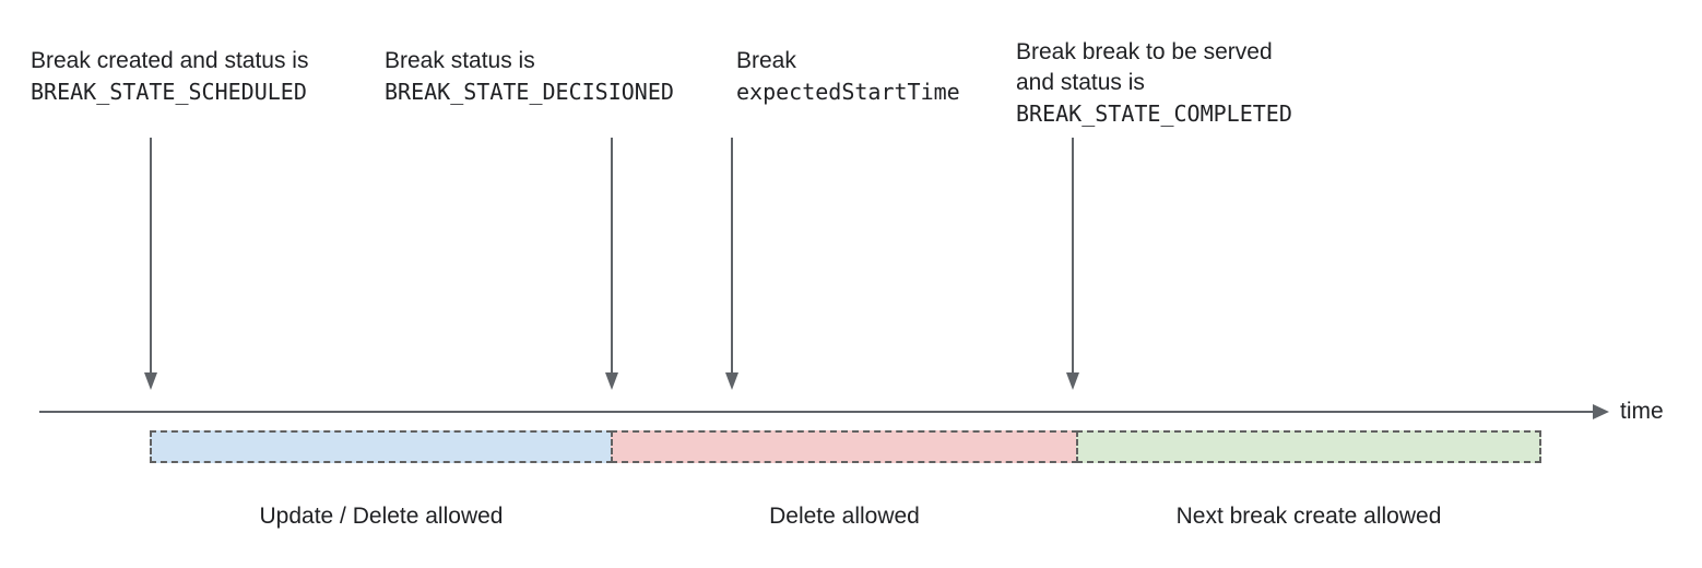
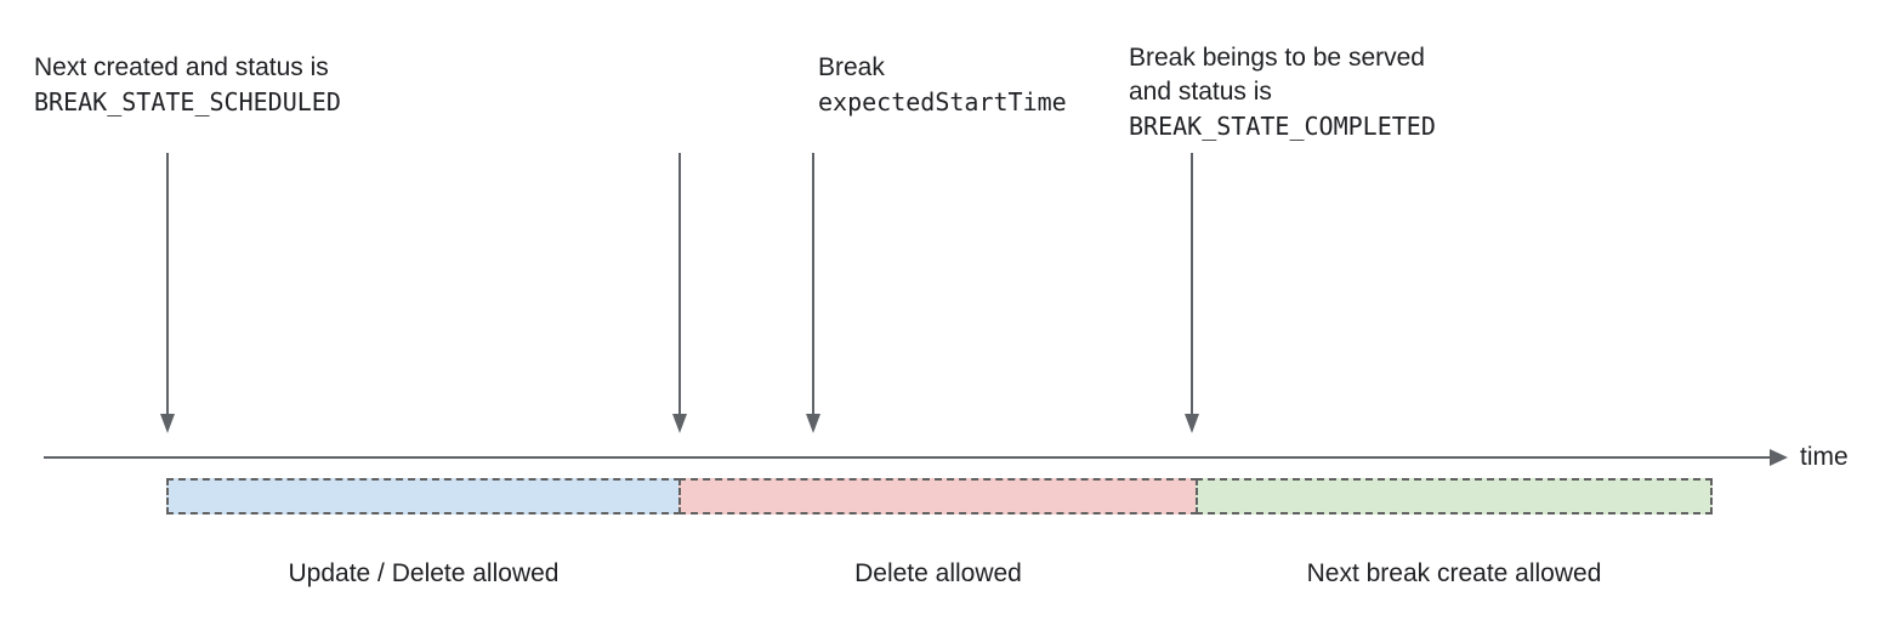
- Break created and status is
+ Next created and status is
  BREAK_STATE_SCHEDULED
- Break status is
- BREAK_STATE_DECISIONED
  Break
  expectedStartTime
- Break break to be served
+ Break beings to be served
  and status is
  BREAK_STATE_COMPLETED
  time
  Update / Delete allowed
  Delete allowed
  Next break create allowed
